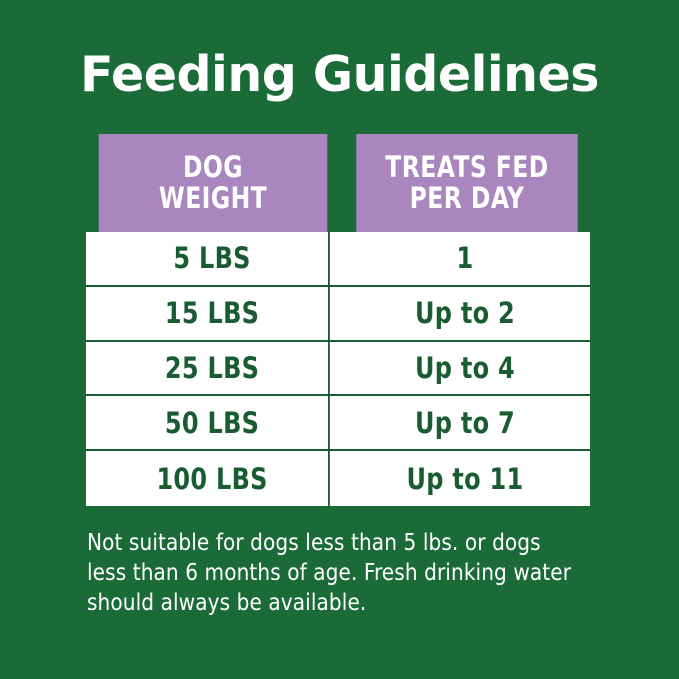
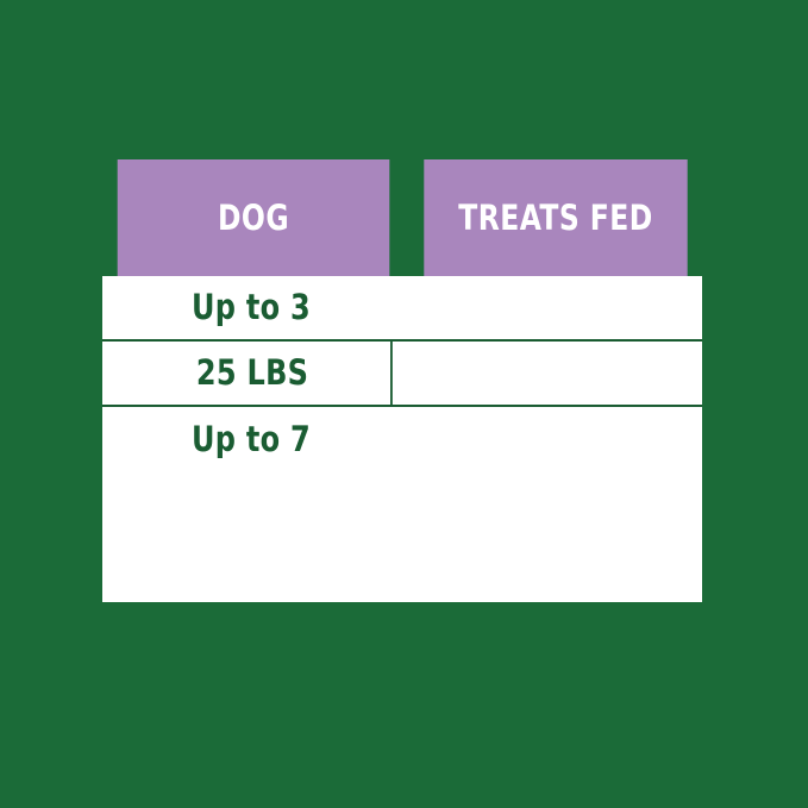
- Feeding Guidelines
  DOG
- WEIGHT
  TREATS FED
- PER DAY
- 5 LBS
- 1
- 15 LBS
- Up to 2
+ Up to 3
  25 LBS
- Up to 4
- 50 LBS
  Up to 7
- 100 LBS
- Up to 11
- Not suitable for dogs less than 5 lbs. or dogs less than 6 months of age. Fresh drinking water should always be available.
